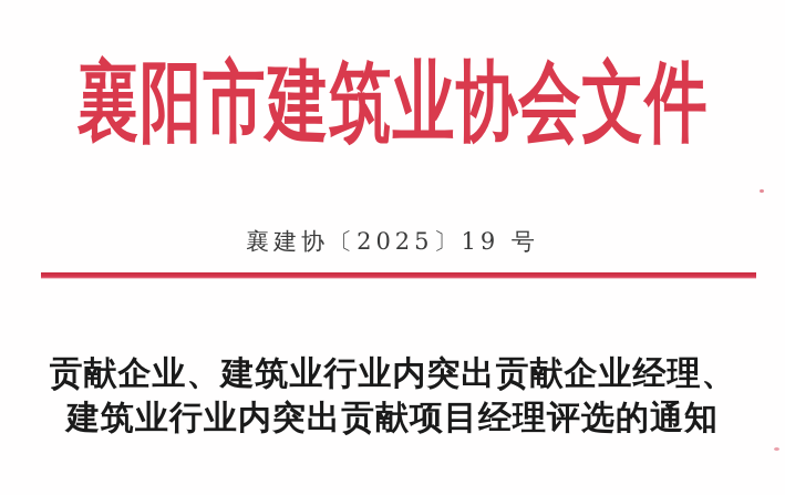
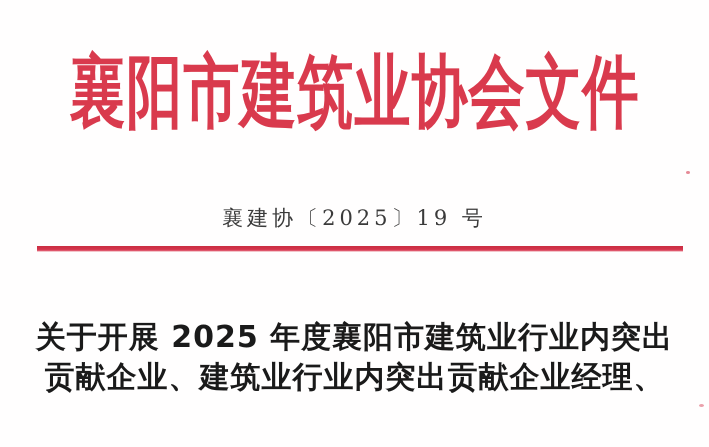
  襄阳市建筑业协会文件
  襄建协〔2025〕19 号
+ 关于开展 2025 年度襄阳市建筑业行业内突出
  贡献企业、建筑业行业内突出贡献企业经理、
- 建筑业行业内突出贡献项目经理评选的通知
